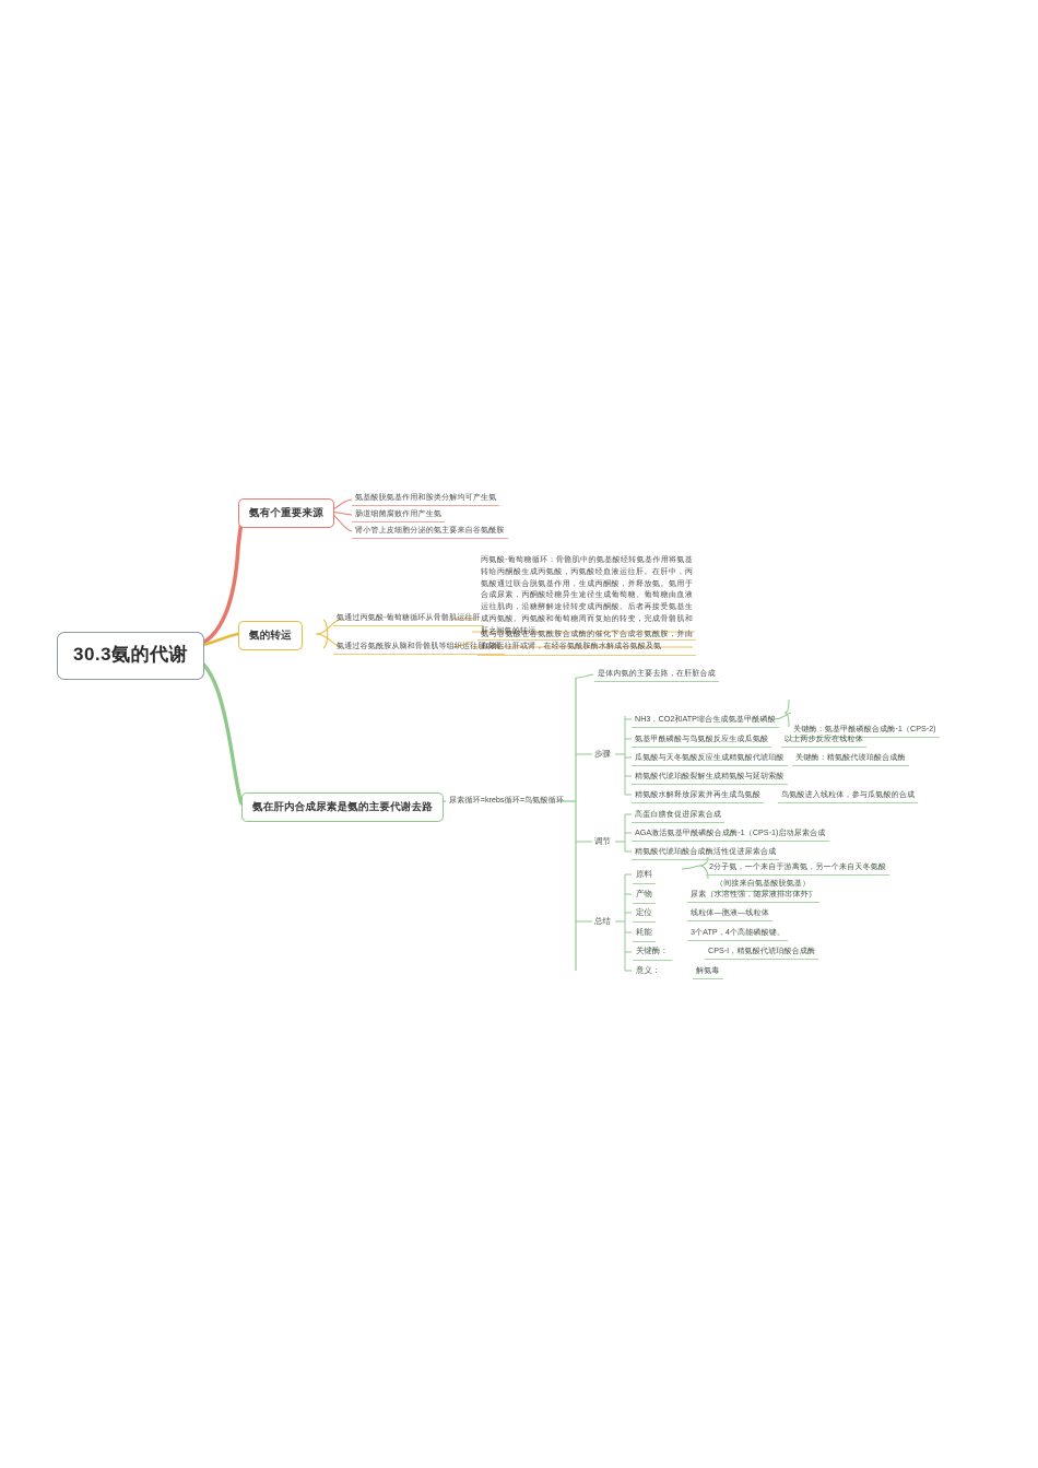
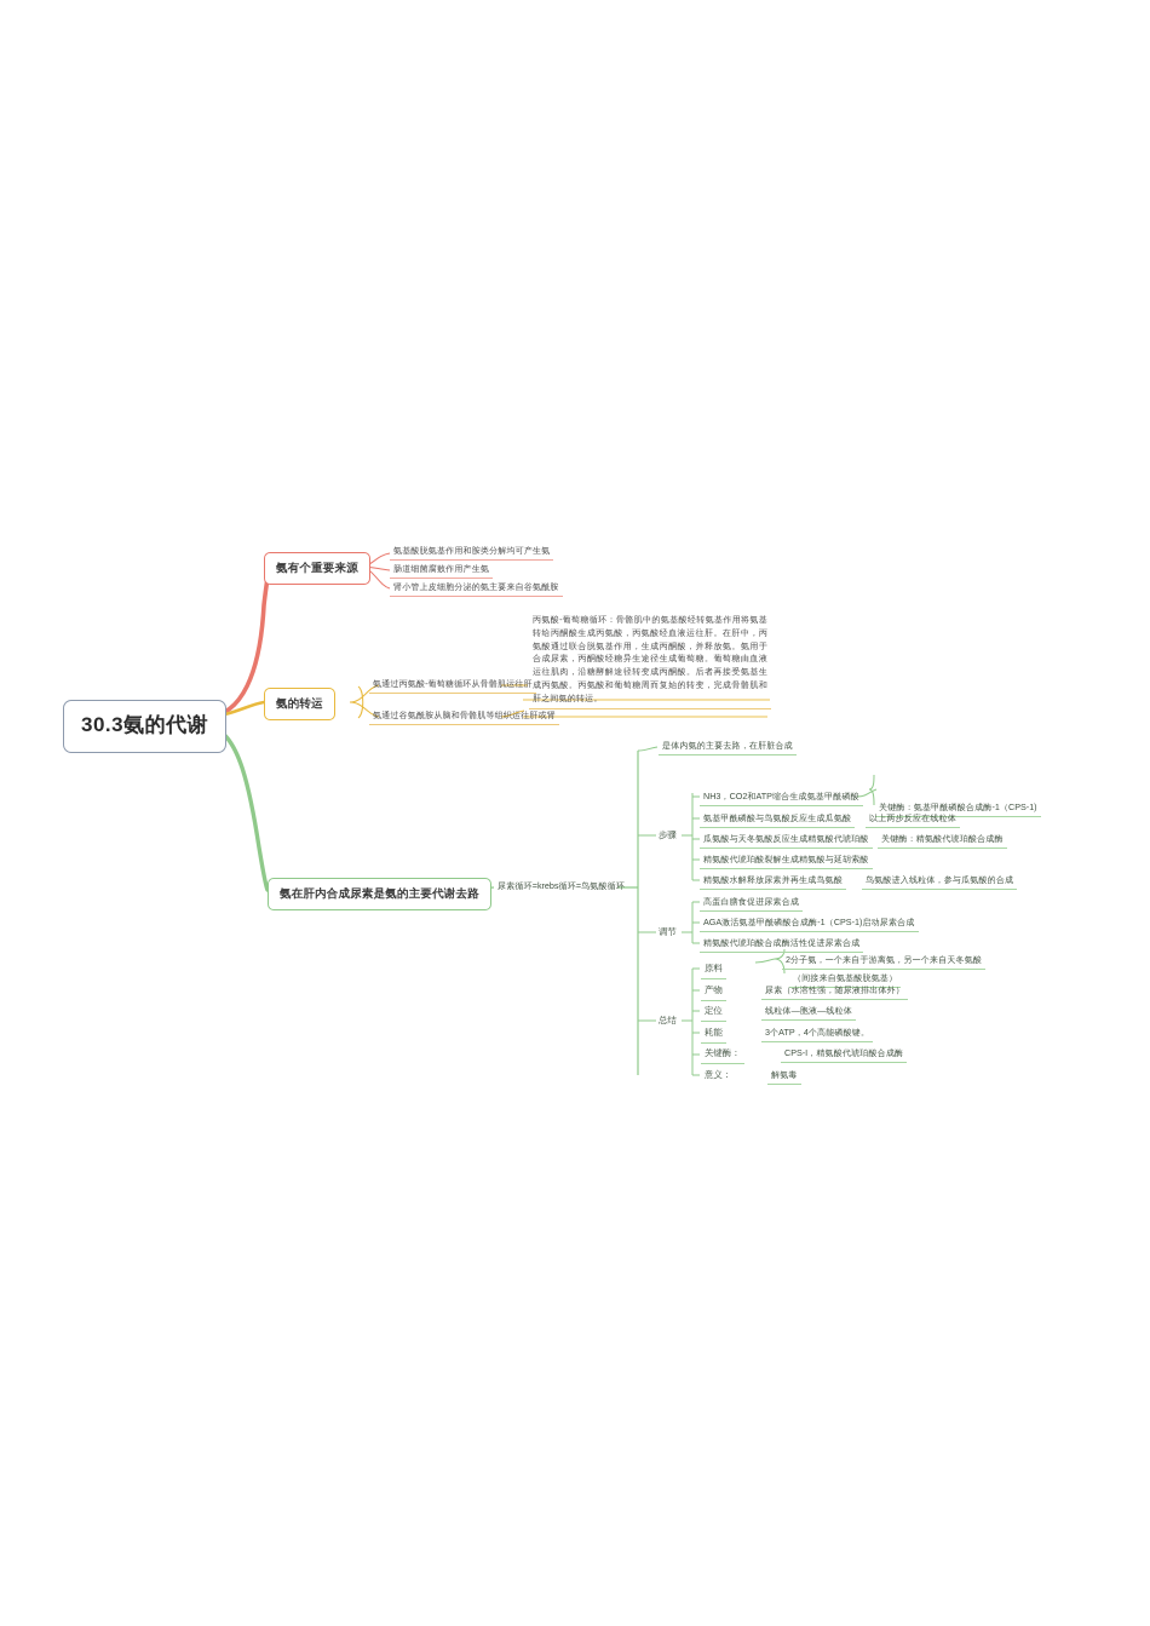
  30.3氨的代谢
  氨有个重要来源
  氨基酸脱氨基作用和胺类分解均可产生氨
  肠道细菌腐败作用产生氨
  肾小管上皮细胞分泌的氨主要来自谷氨酰胺
  氨的转运
  氨通过丙氨酸-葡萄糖循环从骨骼肌运往肝
  氨通过谷氨酰胺从脑和骨骼肌等组织运往肝或肾
  丙氨酸-葡萄糖循环：骨骼肌中的氨基酸经转氨基作用将氨基转给丙酮酸生成丙氨酸，丙氨酸经血液运往肝。在肝中，丙氨酸通过联合脱氨基作用，生成丙酮酸，并释放氨。氨用于合成尿素，丙酮酸经糖异生途径生成葡萄糖。葡萄糖由血液运往肌肉，沿糖酵解途径转变成丙酮酸。后者再接受氨基生成丙氨酸。丙氨酸和葡萄糖周而复始的转变，完成骨骼肌和肝之间氨的转运。
- 氨与谷氨酸在谷氨酰胺合成酶的催化下合成谷氨酰胺，并由血液运往肝或肾，在经谷氨酰胺酶水解成谷氨酸及氨
  氨在肝内合成尿素是氨的主要代谢去路
  尿素循环=krebs循环=鸟氨酸循环
  是体内氨的主要去路，在肝脏合成
  步骤
  调节
  总结
  NH3，CO2和ATP缩合生成氨基甲酰磷酸
- 关键酶：氨基甲酰磷酸合成酶-1（CPS-2)
+ 关键酶：氨基甲酰磷酸合成酶-1（CPS-1)
  氨基甲酰磷酸与鸟氨酸反应生成瓜氨酸
  以上两步反应在线粒体
  瓜氨酸与天冬氨酸反应生成精氨酸代琥珀酸
  关键酶：精氨酸代琥珀酸合成酶
  精氨酸代琥珀酸裂解生成精氨酸与延胡索酸
  精氨酸水解释放尿素并再生成鸟氨酸
  鸟氨酸进入线粒体，参与瓜氨酸的合成
  高蛋白膳食促进尿素合成
  AGA激活氨基甲酰磷酸合成酶-1（CPS-1)启动尿素合成
  精氨酸代琥珀酸合成酶活性促进尿素合成
  原料
  2分子氨，一个来自于游离氨，另一个来自天冬氨酸
  （间接来自氨基酸脱氨基）
  产物
  尿素（水溶性强，随尿液排出体外）
  定位
  线粒体—胞液—线粒体
  耗能
  3个ATP，4个高能磷酸键。
  关键酶：
  CPS-I，精氨酸代琥珀酸合成酶
  意义：
  解氨毒
